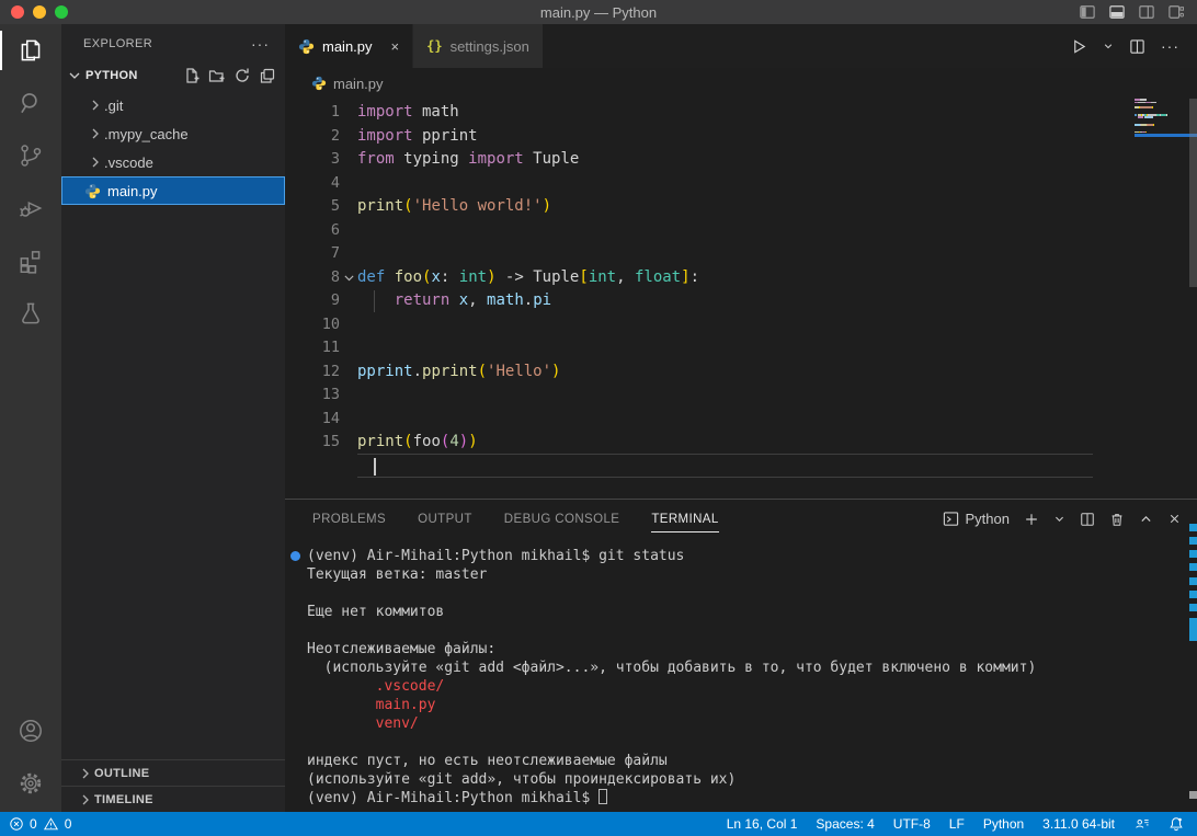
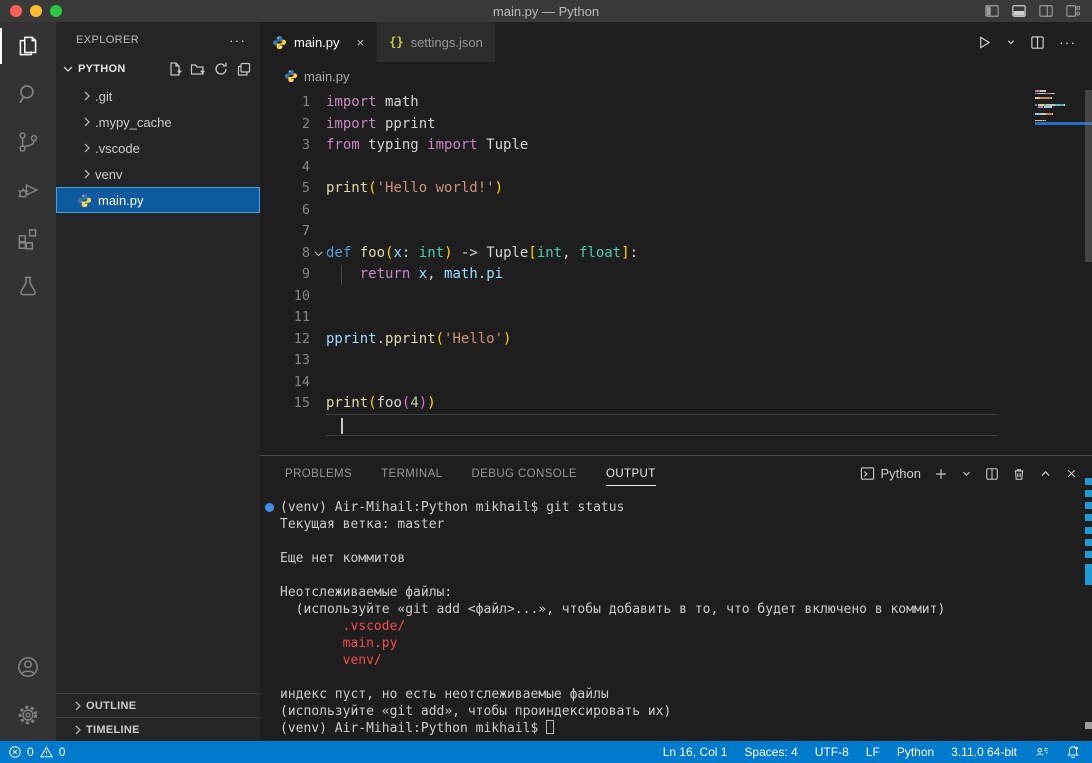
  main.py — Python
  EXPLORER
  ···
  PYTHON
  .git
  .mypy_cache
  .vscode
+ venv
  main.py
  OUTLINE
  TIMELINE
  main.py
  ×
  {}
  settings.json
  ···
  main.py
  1
  import math
  2
  import pprint
  3
  from typing import Tuple
  4
  5
  print('Hello world!')
  6
  7
  8
  def foo(x: int) -> Tuple[int, float]:
  9
  return x, math.pi
  10
  11
  12
  pprint.pprint('Hello')
  13
  14
  15
  print(foo(4))
  PROBLEMS
- OUTPUT
+ TERMINAL
  DEBUG CONSOLE
- TERMINAL
+ OUTPUT
  Python
  (venv) Air-Mihail:Python mikhail$ git status
  Текущая ветка: master
  Еще нет коммитов
  Неотслеживаемые файлы:
  (используйте «git add <файл>...», чтобы добавить в то, что будет включено в коммит)
  .vscode/
  main.py
  venv/
  индекс пуст, но есть неотслеживаемые файлы
  (используйте «git add», чтобы проиндексировать их)
  (venv) Air-Mihail:Python mikhail$
  0
  0
  Ln 16, Col 1
  Spaces: 4
  UTF-8
  LF
  Python
  3.11.0 64-bit
